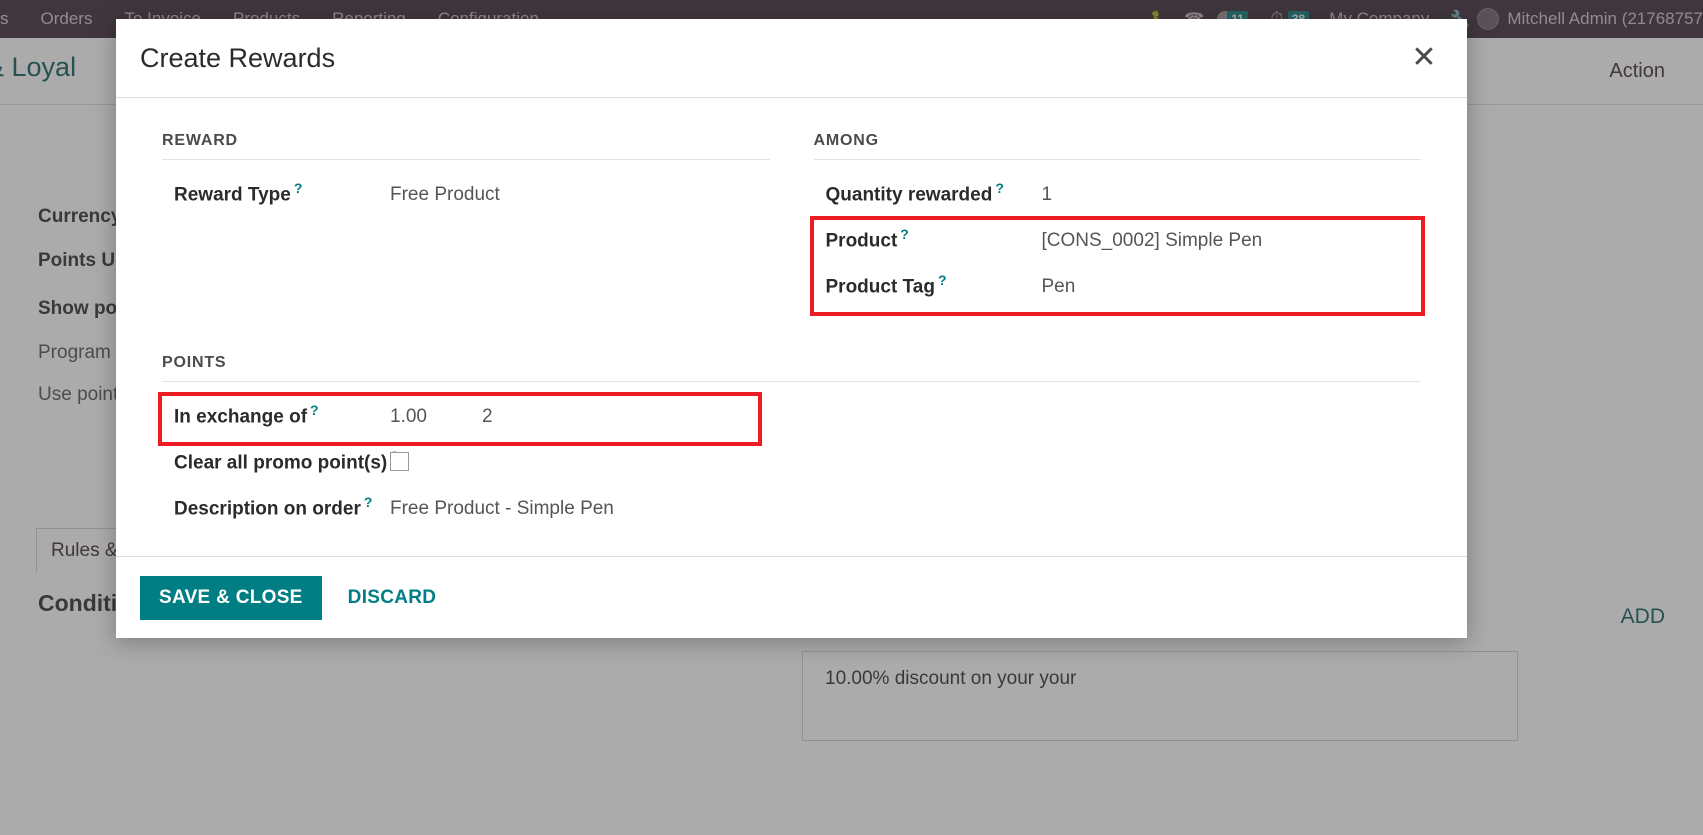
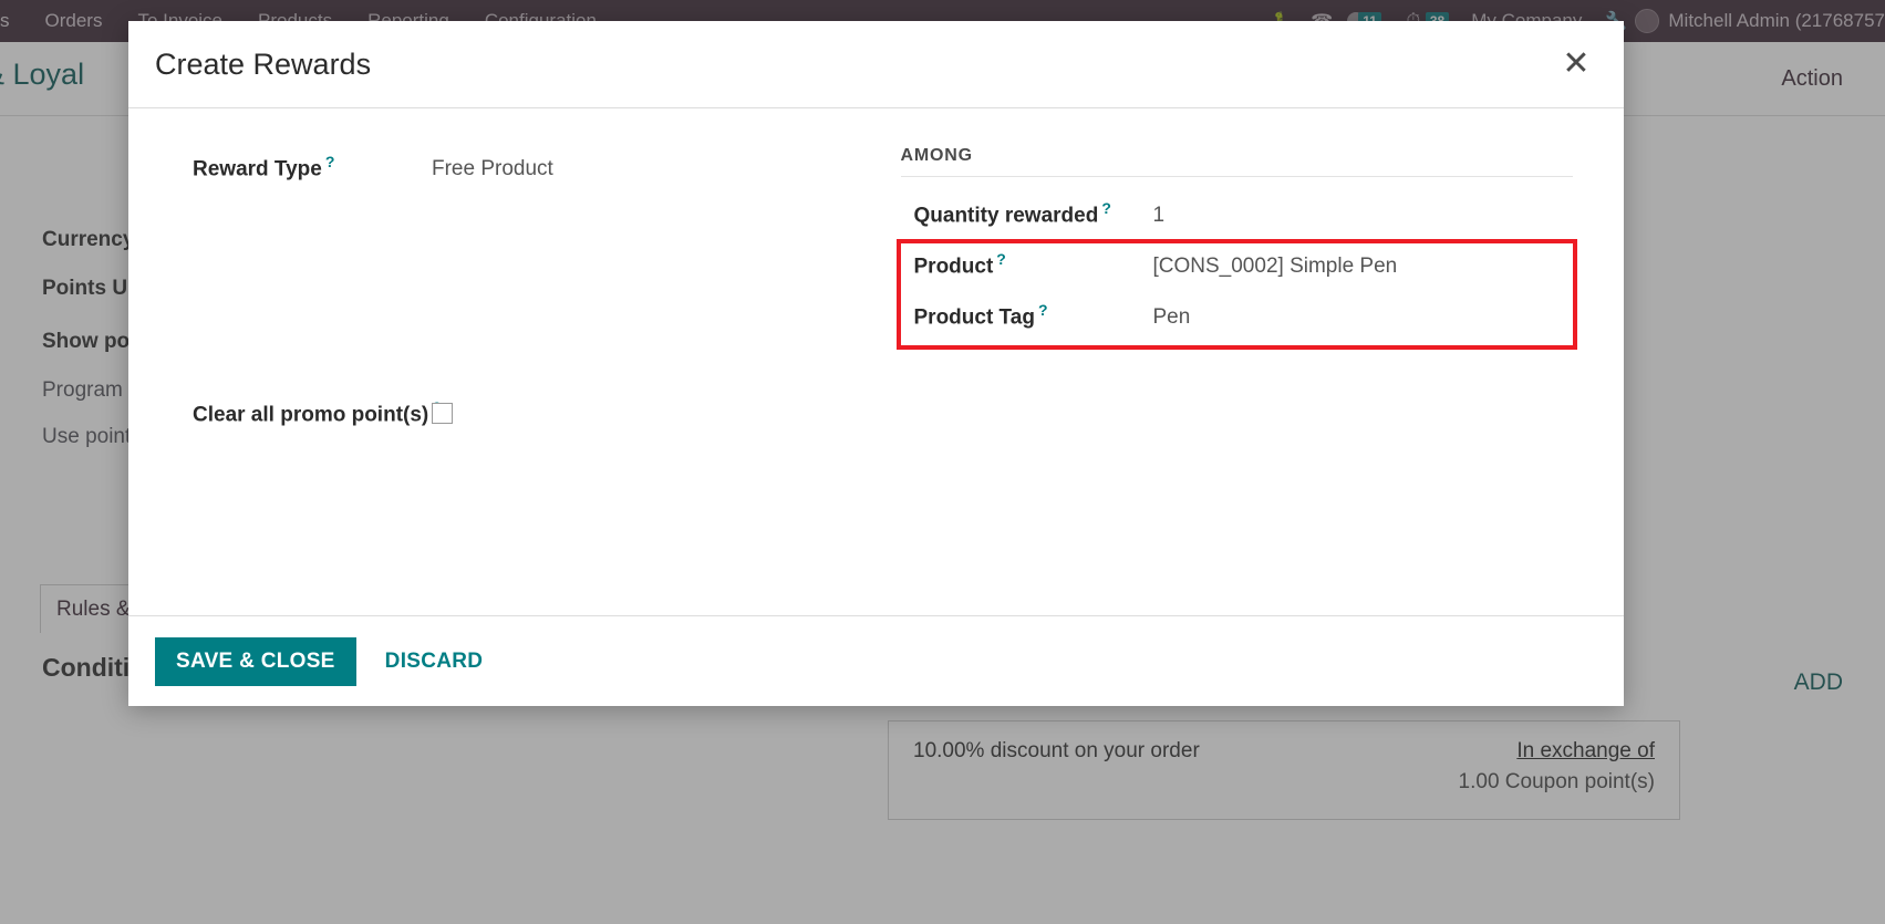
  s
  Orders
  Mitchell Admin (21768757
  Action
  Currenc
  Points U
  Show po
  Program
  Use poin
  Rules &
  Conditi
  ADD
- 10.00% discount on your your
+ 10.00% discount on your order
+ In exchange of
+ 1.00 Coupon point(s)
  Create Rewards
  ✕
- REWARD
  Reward Type ?
  Free Product
  AMONG
  Quantity rewarded ?
  1
  Product ?
  [CONS_0002] Simple Pen
  Product Tag ?
  Pen
- POINTS
- In exchange of ?
- 1.00
- 2
  Clear all promo point(s)
- Description on order ?
- Free Product - Simple Pen
  SAVE & CLOSE
  DISCARD
